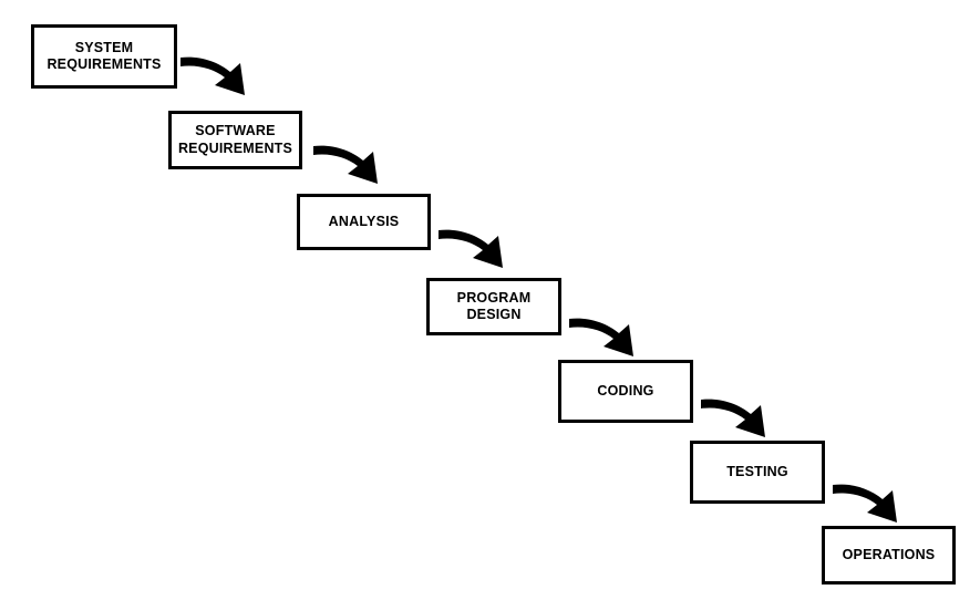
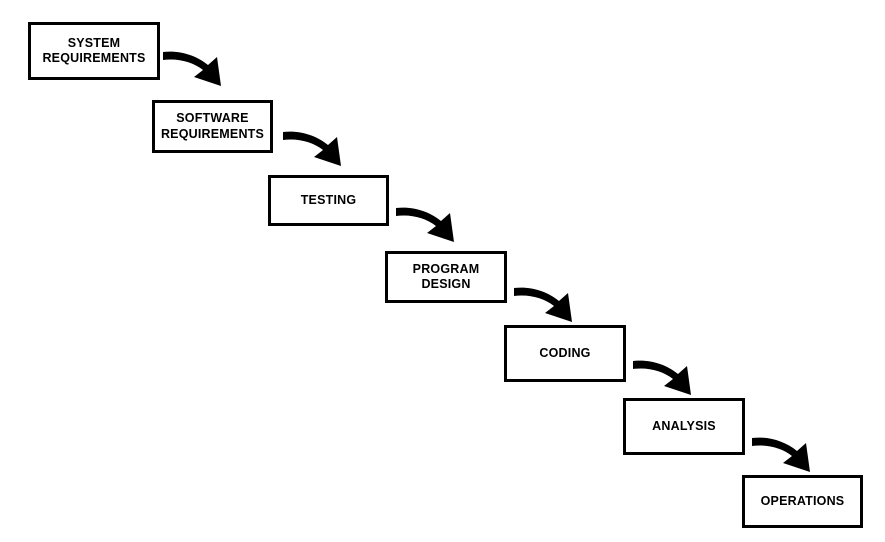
  SYSTEM
  REQUIREMENTS
  SOFTWARE
  REQUIREMENTS
- ANALYSIS
+ TESTING
  PROGRAM
  DESIGN
  CODING
- TESTING
+ ANALYSIS
  OPERATIONS
